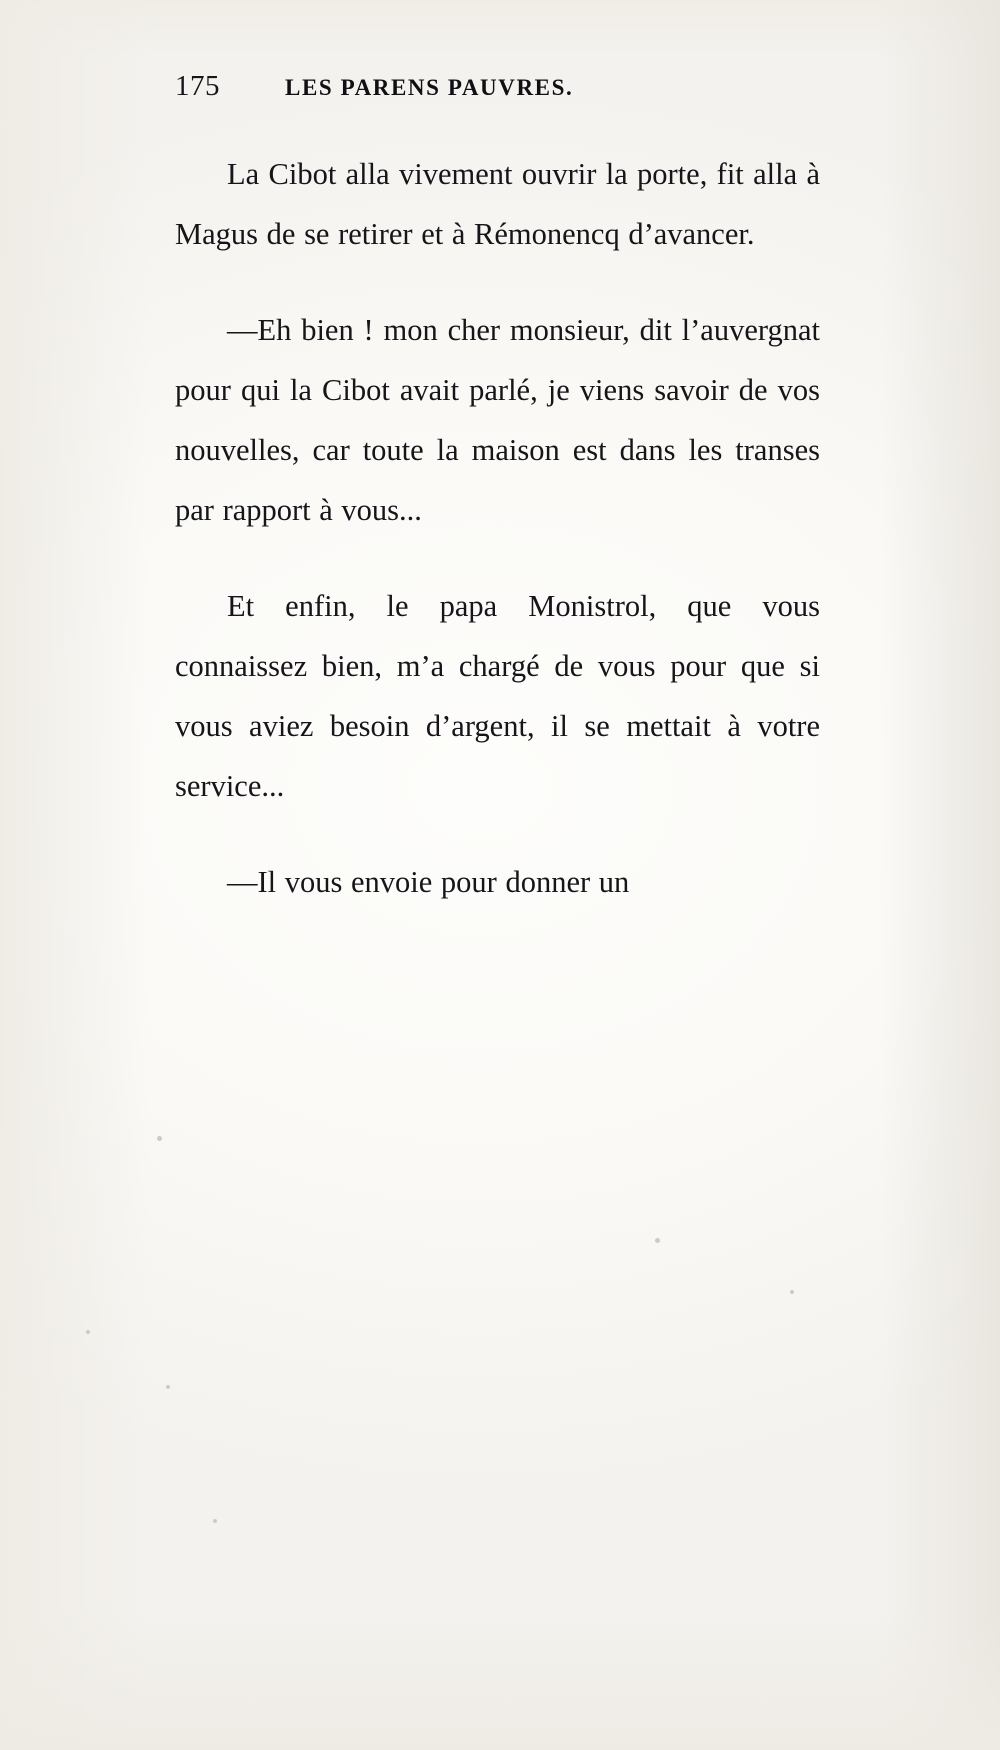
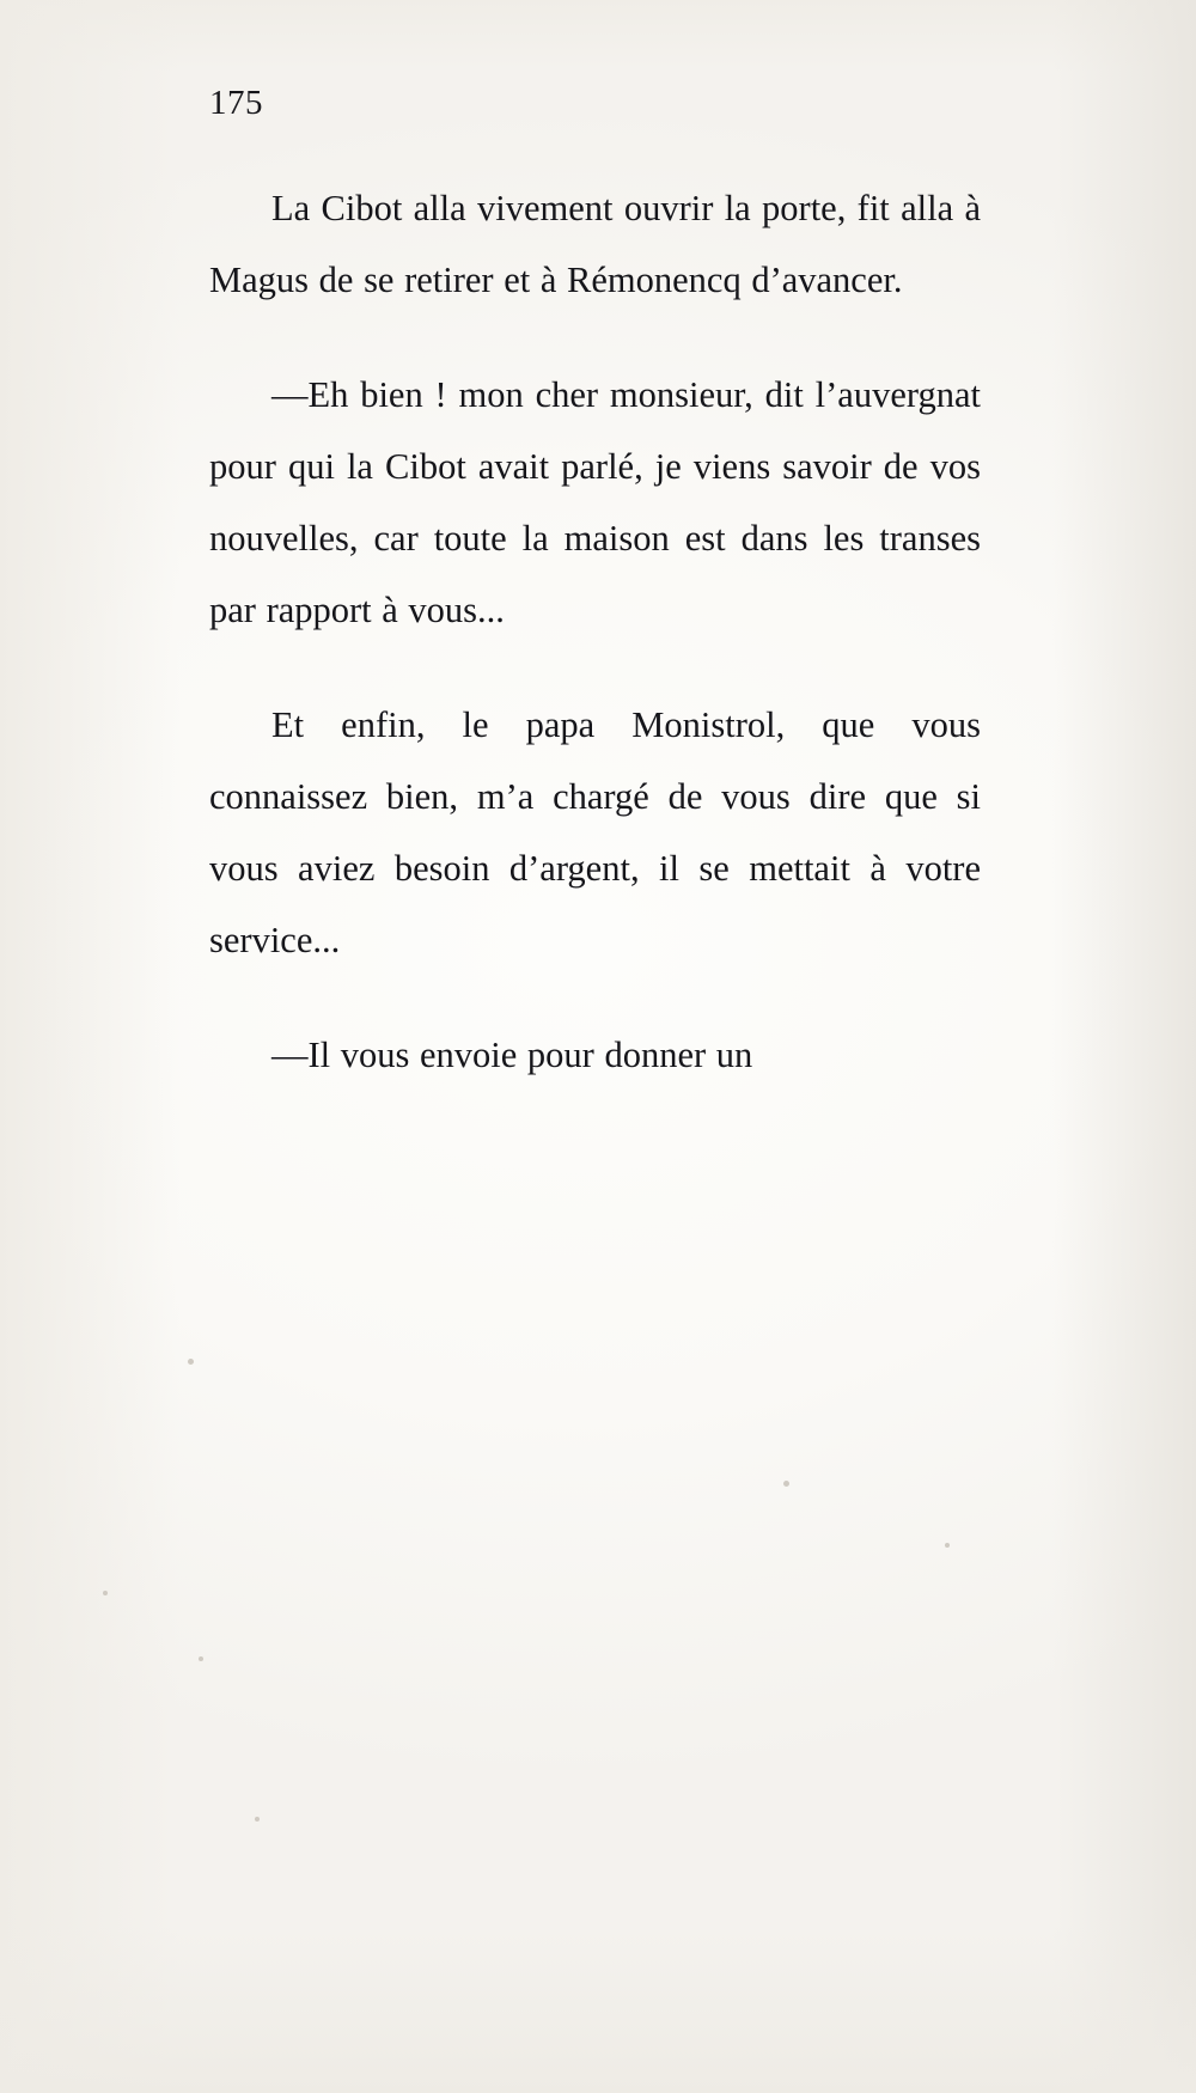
  175
- LES PARENS PAUVRES.
  La Cibot alla vivement ouvrir la porte, fit alla à Magus de se retirer et à Rémonencq d’avancer.
  —Eh bien ! mon cher monsieur, dit l’auvergnat pour qui la Cibot avait parlé, je viens savoir de vos nouvelles, car toute la maison est dans les transes par rapport à vous...
- Et enfin, le papa Monistrol, que vous connaissez bien, m’a chargé de vous pour que si vous aviez besoin d’argent, il se mettait à votre service...
+ Et enfin, le papa Monistrol, que vous connaissez bien, m’a chargé de vous dire que si vous aviez besoin d’argent, il se mettait à votre service...
  —Il vous envoie pour donner un
